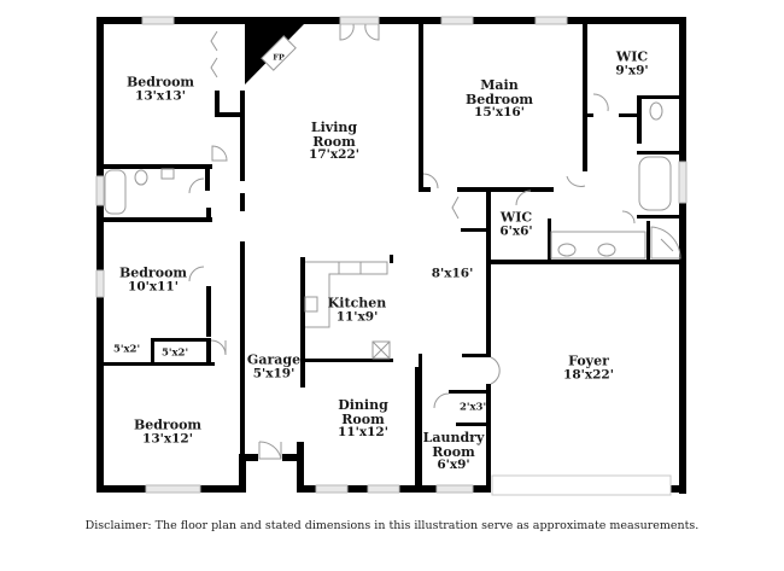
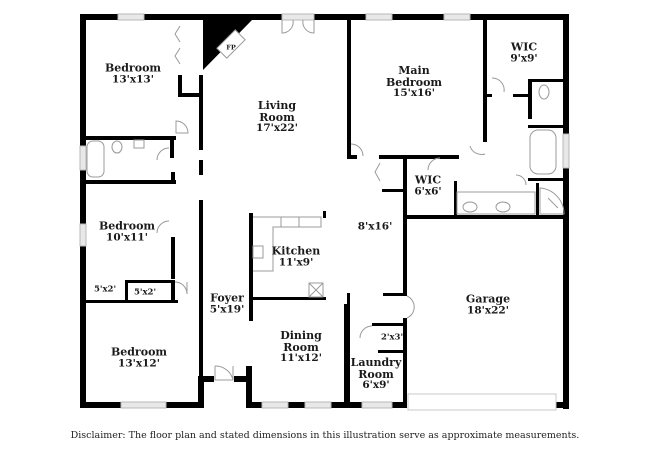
  Bedroom
  13'x13'
  Living
  Room
  17'x22'
  FP
  Main
  Bedroom
  15'x16'
  WIC
  9'x9'
  WIC
  6'x6'
  Bedroom
  10'x11'
  5'x2'
  5'x2'
  Kitchen
  11'x9'
  8'x16'
- Garage
+ Foyer
  5'x19'
  Bedroom
  13'x12'
  Dining
  Room
  11'x12'
  Laundry
  Room
  6'x9'
  2'x3'
- Foyer
+ Garage
  18'x22'
  Disclaimer: The floor plan and stated dimensions in this illustration serve as approximate measurements.
